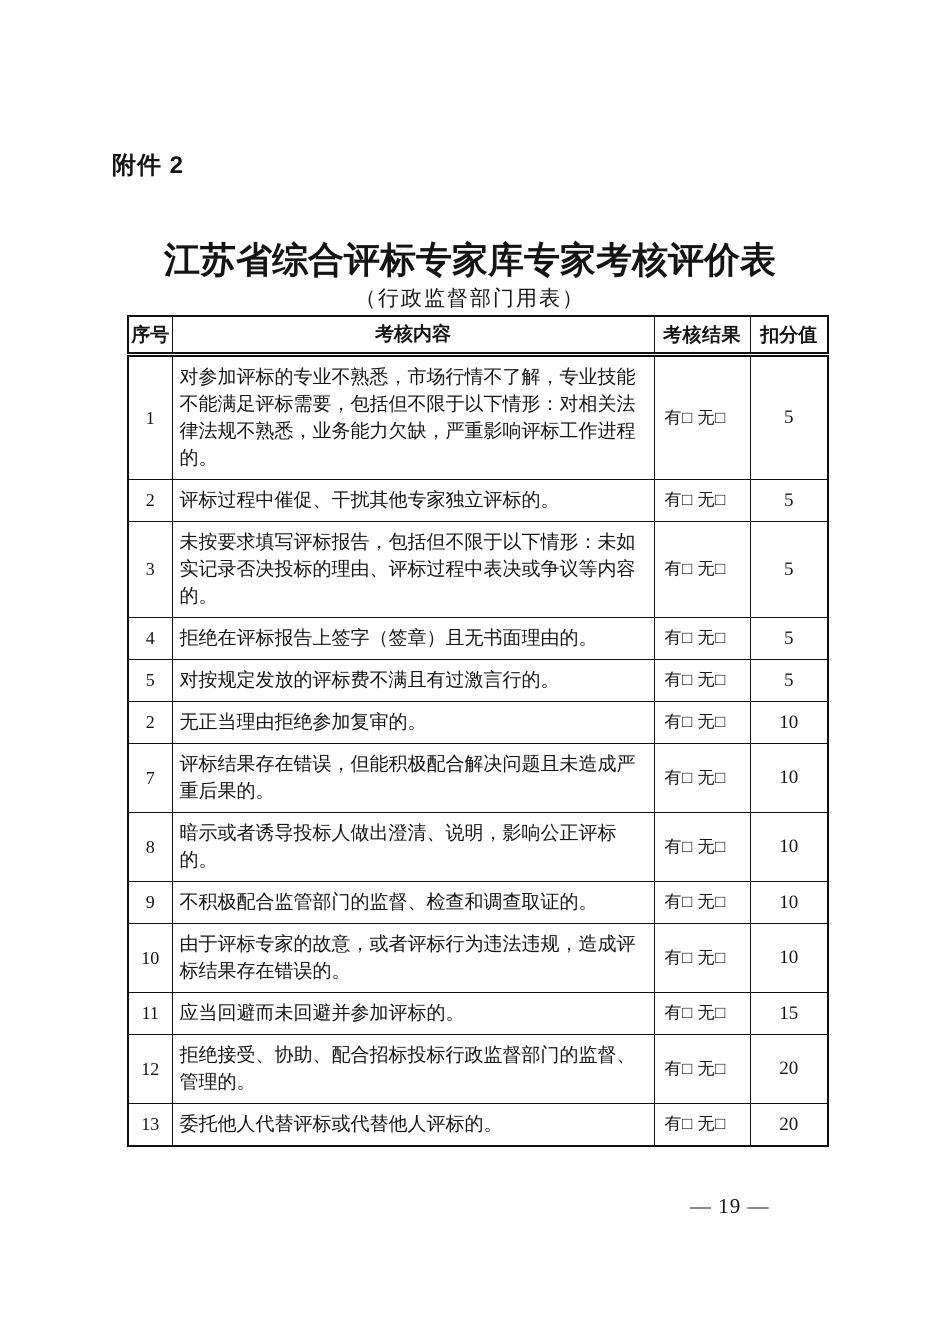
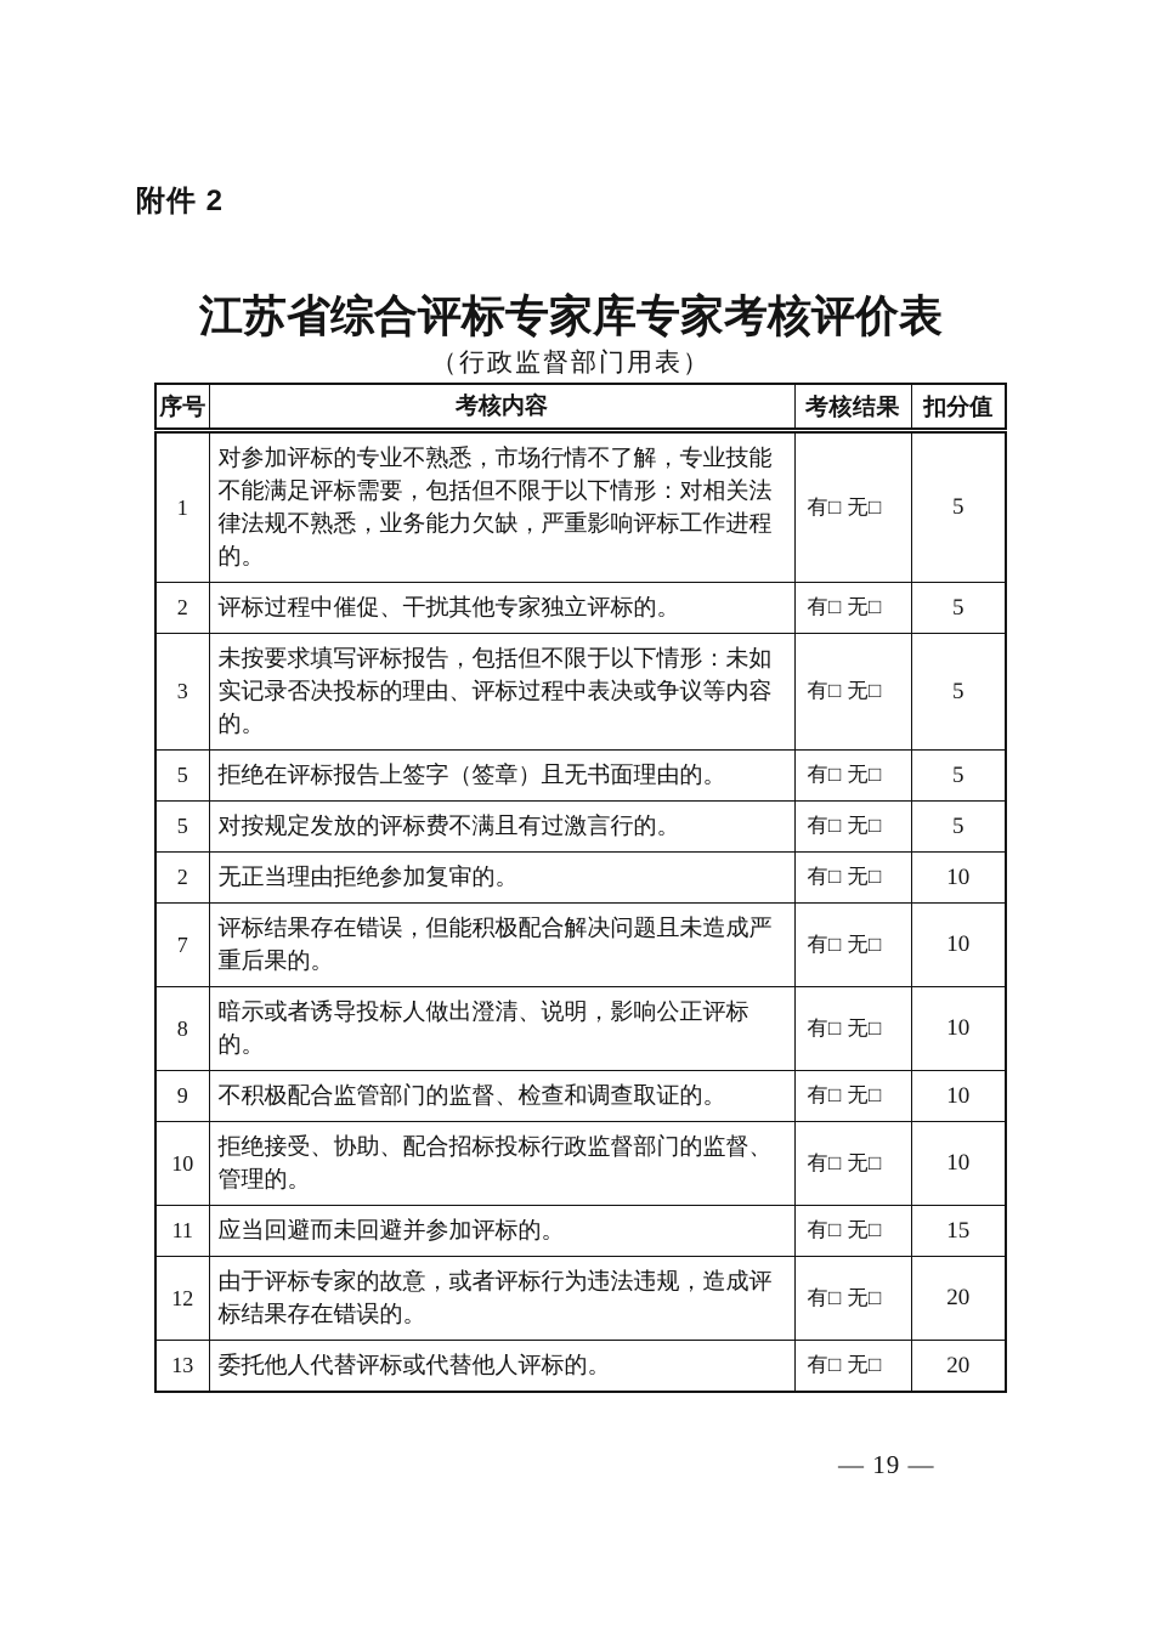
  附件 2
  江苏省综合评标专家库专家考核评价表
  （行政监督部门用表）
  序号	考核内容	考核结果	扣分值
  1	对参加评标的专业不熟悉，市场行情不了解，专业技能不能满足评标需要，包括但不限于以下情形：对相关法律法规不熟悉，业务能力欠缺，严重影响评标工作进程的。	有□ 无□	5
  2	评标过程中催促、干扰其他专家独立评标的。	有□ 无□	5
  3	未按要求填写评标报告，包括但不限于以下情形：未如实记录否决投标的理由、评标过程中表决或争议等内容的。	有□ 无□	5
- 4	拒绝在评标报告上签字（签章）且无书面理由的。	有□ 无□	5
+ 5	拒绝在评标报告上签字（签章）且无书面理由的。	有□ 无□	5
  5	对按规定发放的评标费不满且有过激言行的。	有□ 无□	5
  2	无正当理由拒绝参加复审的。	有□ 无□	10
  7	评标结果存在错误，但能积极配合解决问题且未造成严重后果的。	有□ 无□	10
  8	暗示或者诱导投标人做出澄清、说明，影响公正评标的。	有□ 无□	10
  9	不积极配合监管部门的监督、检查和调查取证的。	有□ 无□	10
- 10	由于评标专家的故意，或者评标行为违法违规，造成评标结果存在错误的。	有□ 无□	10
+ 10	拒绝接受、协助、配合招标投标行政监督部门的监督、管理的。	有□ 无□	10
  11	应当回避而未回避并参加评标的。	有□ 无□	15
- 12	拒绝接受、协助、配合招标投标行政监督部门的监督、管理的。	有□ 无□	20
+ 12	由于评标专家的故意，或者评标行为违法违规，造成评标结果存在错误的。	有□ 无□	20
  13	委托他人代替评标或代替他人评标的。	有□ 无□	20
  — 19 —
